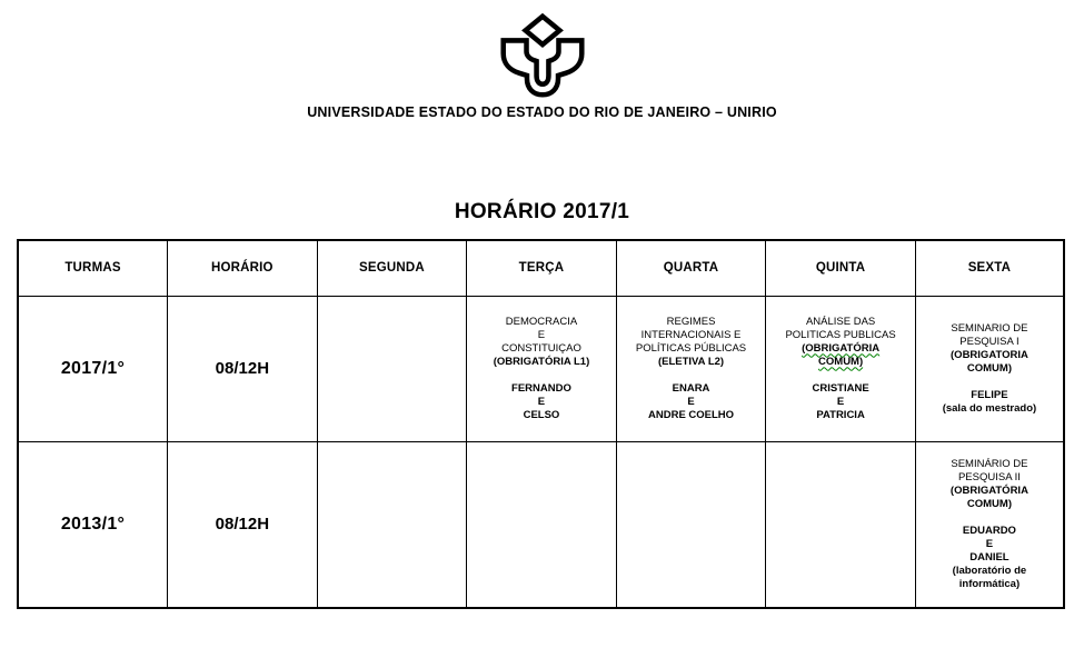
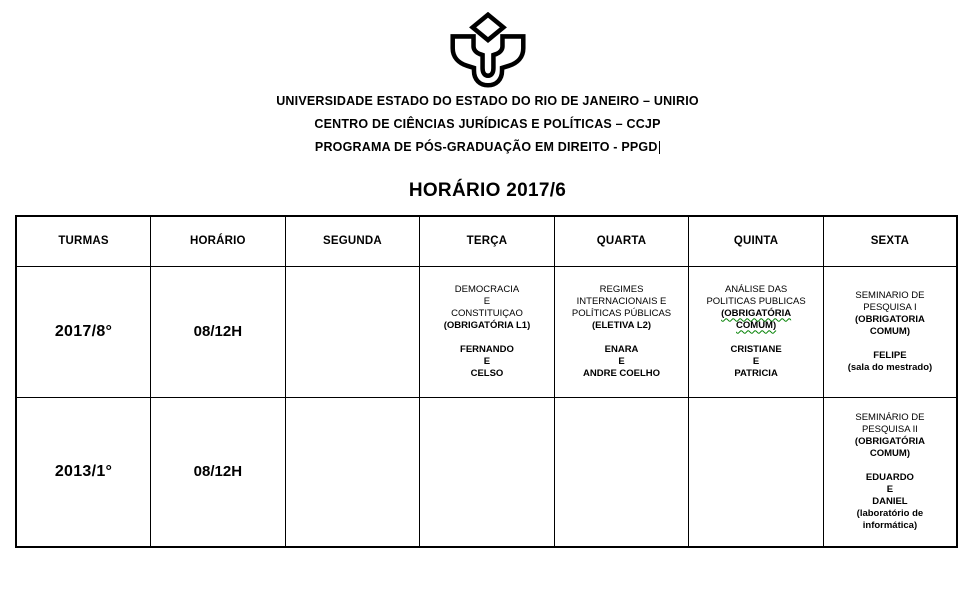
  UNIVERSIDADE ESTADO DO ESTADO DO RIO DE JANEIRO – UNIRIO
+ CENTRO DE CIÊNCIAS JURÍDICAS E POLÍTICAS – CCJP
+ PROGRAMA DE PÓS-GRADUAÇÃO EM DIREITO - PPGD
- HORÁRIO 2017/1
+ HORÁRIO 2017/6
  TURMAS	HORÁRIO	SEGUNDA	TERÇA	QUARTA	QUINTA	SEXTA
- 2017/1°	08/12H		DEMOCRACIAECONSTITUIÇAO(OBRIGATÓRIA L1) FERNANDOECELSO	REGIMESINTERNACIONAIS EPOLÍTICAS PÚBLICAS(ELETIVA L2) ENARAEANDRE COELHO	ANÁLISE DASPOLITICAS PUBLICAS(OBRIGATÓRIACOMUM) CRISTIANEEPATRICIA	SEMINARIO DEPESQUISA I(OBRIGATORIACOMUM) FELIPE(sala do mestrado)
+ 2017/8°	08/12H		DEMOCRACIAECONSTITUIÇAO(OBRIGATÓRIA L1) FERNANDOECELSO	REGIMESINTERNACIONAIS EPOLÍTICAS PÚBLICAS(ELETIVA L2) ENARAEANDRE COELHO	ANÁLISE DASPOLITICAS PUBLICAS(OBRIGATÓRIACOMUM) CRISTIANEEPATRICIA	SEMINARIO DEPESQUISA I(OBRIGATORIACOMUM) FELIPE(sala do mestrado)
  2013/1°	08/12H					SEMINÁRIO DEPESQUISA II(OBRIGATÓRIACOMUM) EDUARDOEDANIEL(laboratório deinformática)
